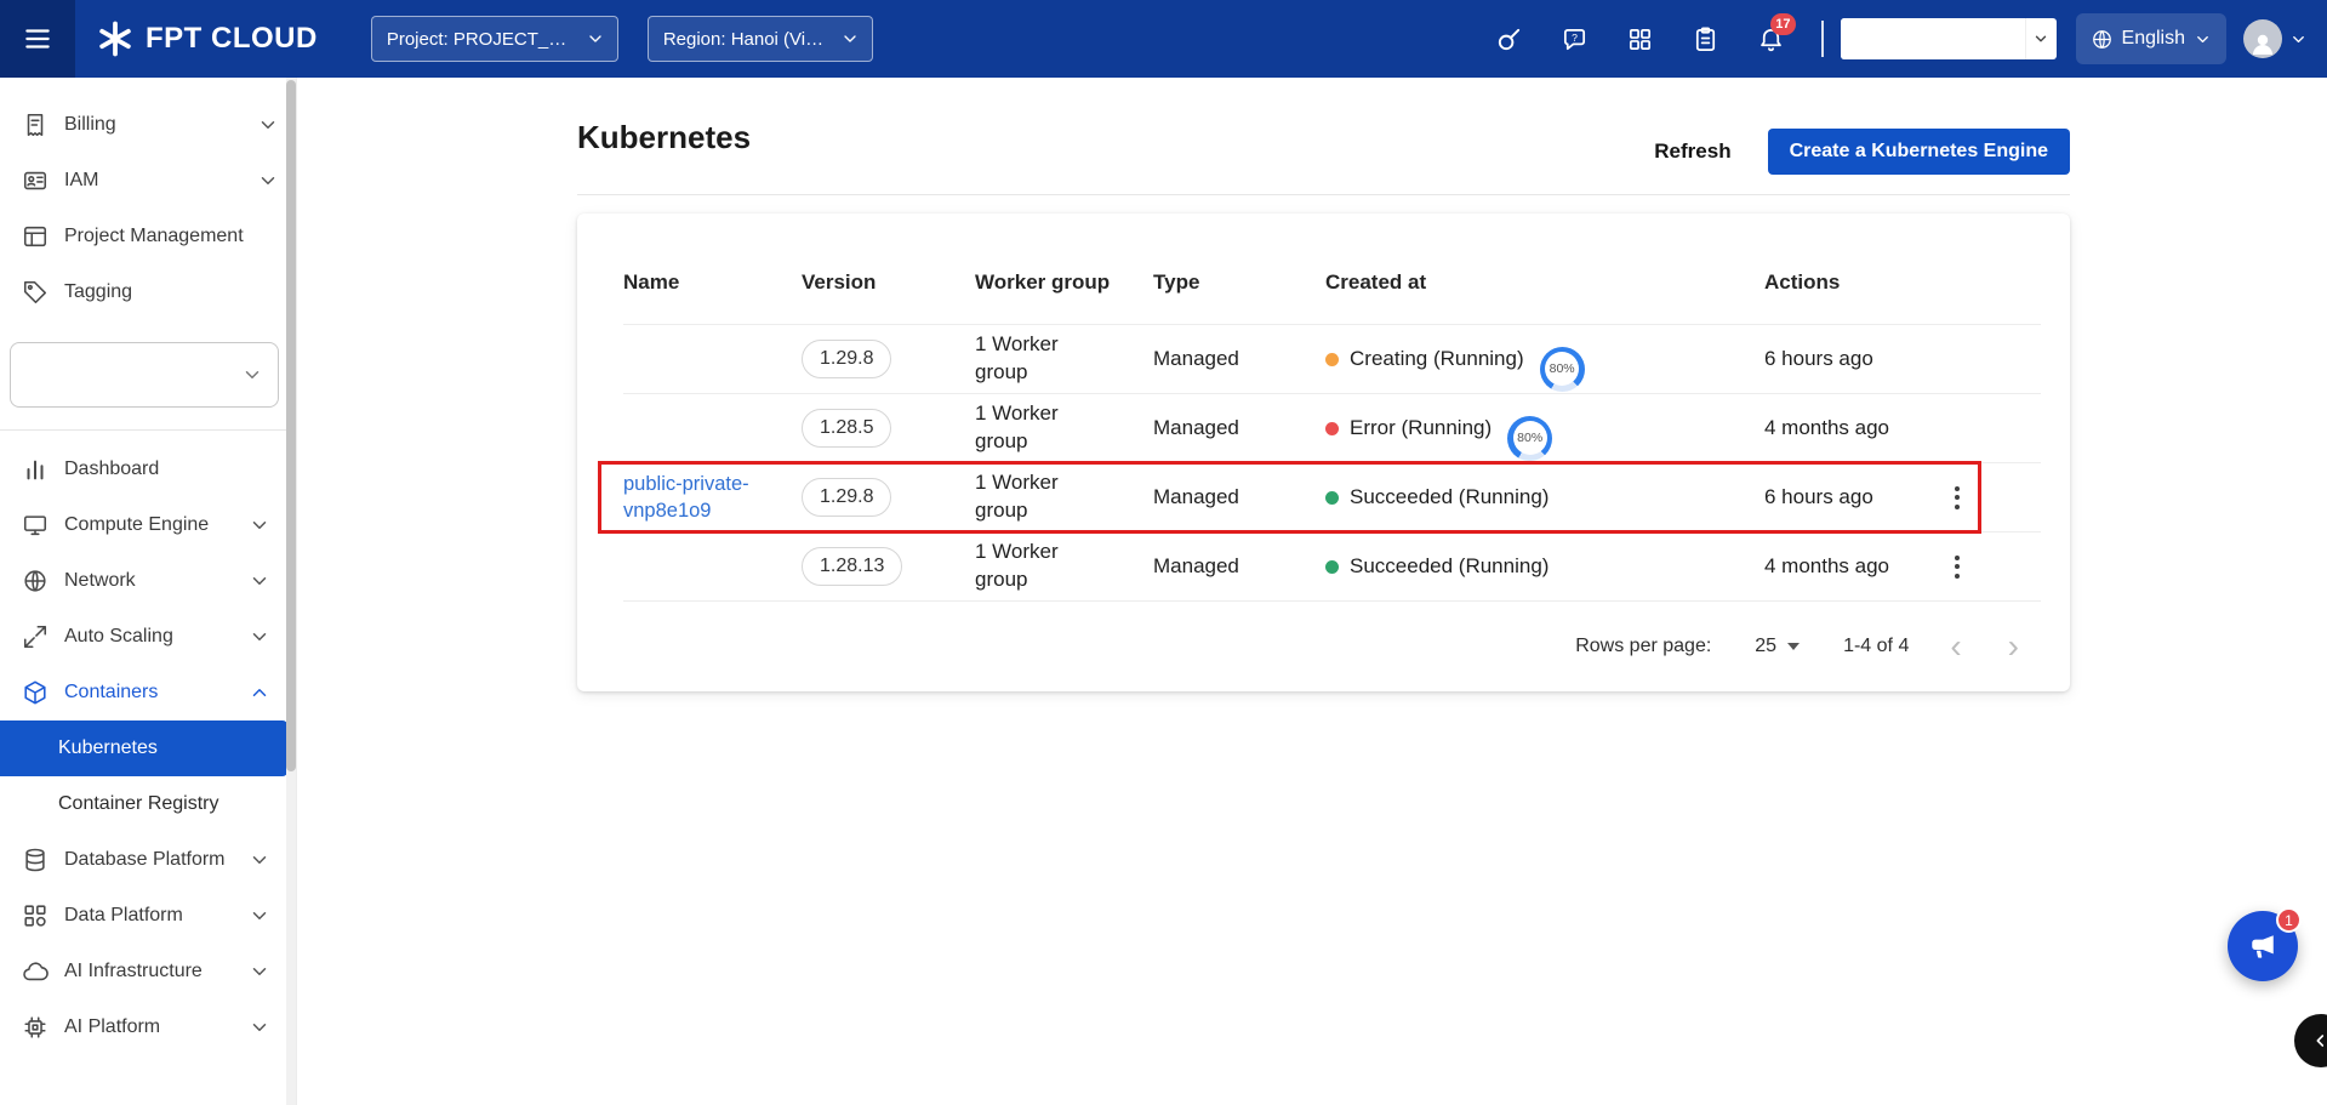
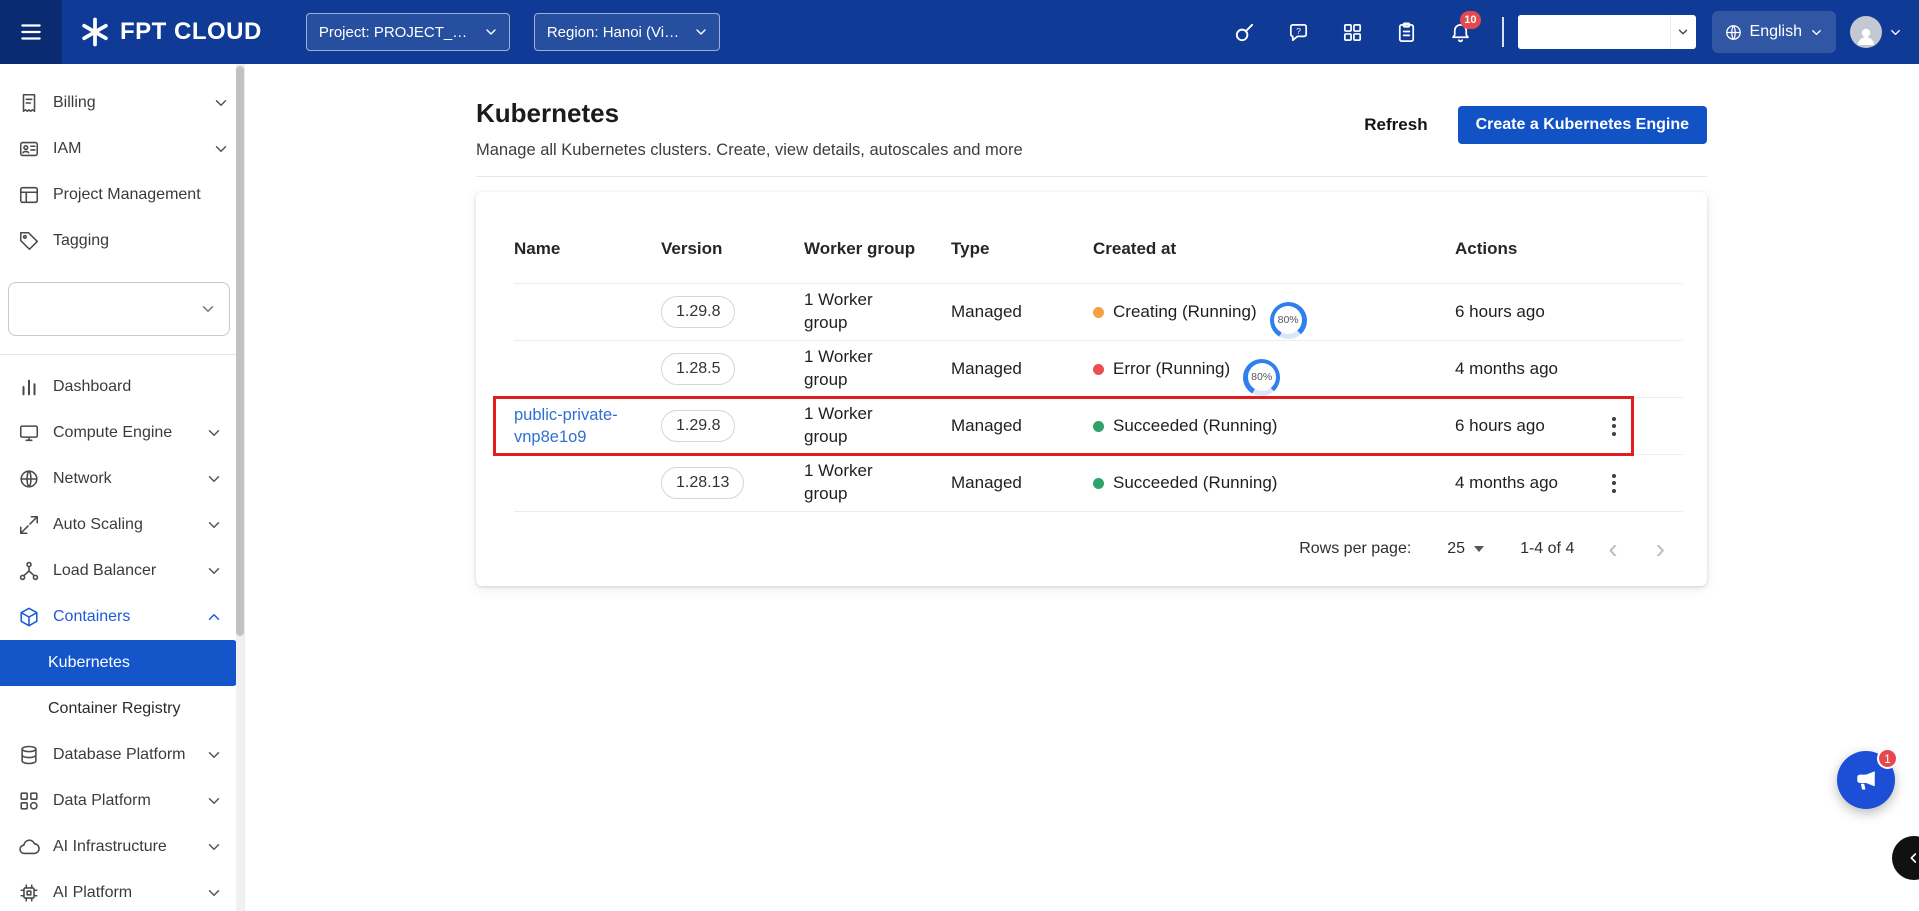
  FPT CLOUD
  Project: PROJECT_XP
  Region: Hanoi (Vietn
  ?
- 17
+ 10
  English
  Billing
  IAM
  Project Management
  Tagging
  Dashboard
  Compute Engine
  Network
  Auto Scaling
+ Load Balancer
  Containers
  Kubernetes
  Container Registry
  Database Platform
  Data Platform
  AI Infrastructure
  AI Platform
  Kubernetes
+ Manage all Kubernetes clusters. Create, view details, autoscales and more
  Refresh
  Create a Kubernetes Engine
  Name
  Version
  Worker group
  Type
  Created at
  Actions
  1.29.8
  1 Worker group
  Managed
  Creating (Running)
  80%
  6 hours ago
  1.28.5
  1 Worker group
  Managed
  Error (Running)
  80%
  4 months ago
  public-private-vnp8e1o9
  1.29.8
  1 Worker group
  Managed
  Succeeded (Running)
  6 hours ago
  1.28.13
  1 Worker group
  Managed
  Succeeded (Running)
  4 months ago
  Rows per page:
  25
  1-4 of 4
  ‹
  ›
  1
